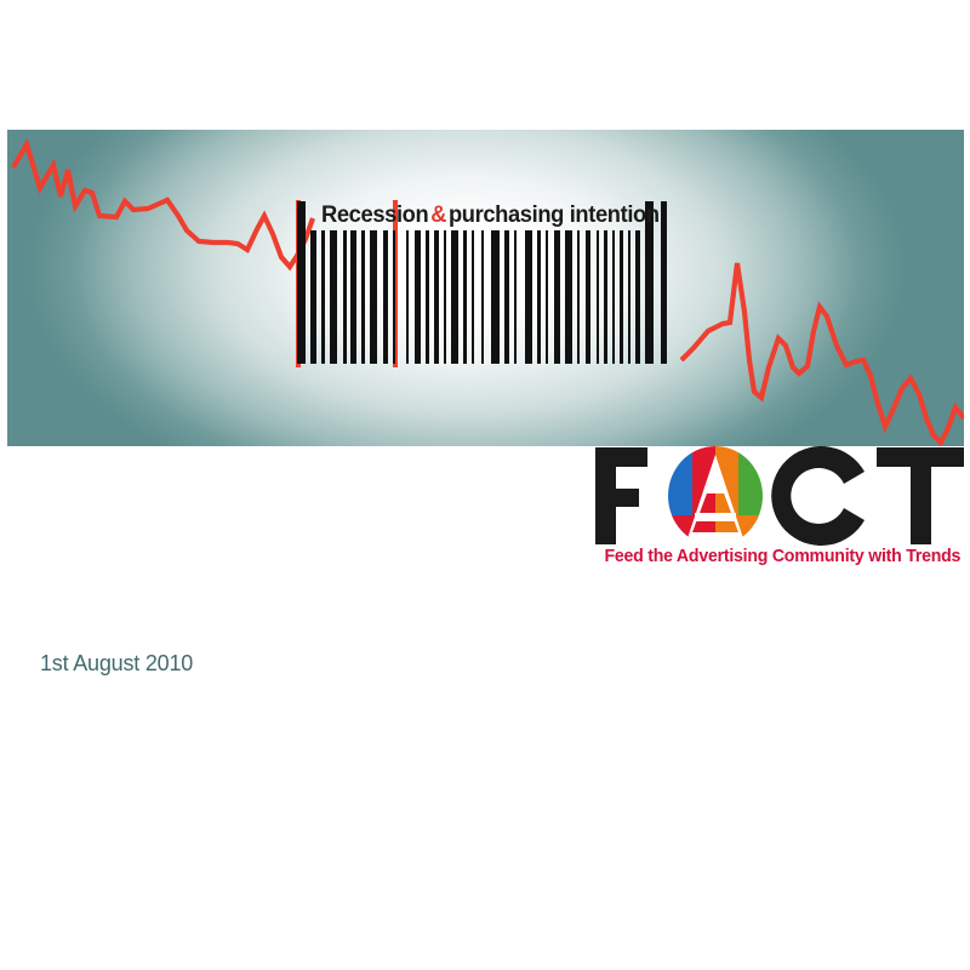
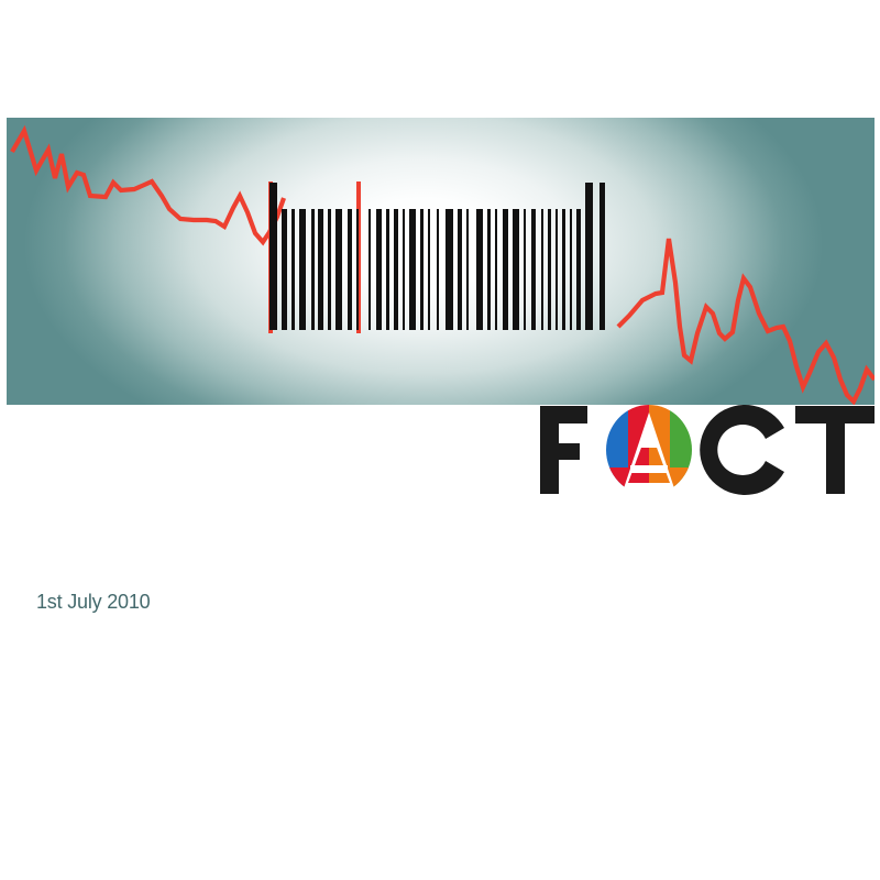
- Recession
- &
- purchasing intention
- Feed the Advertising Community with Trends
- 1st August 2010
+ 1st July 2010
